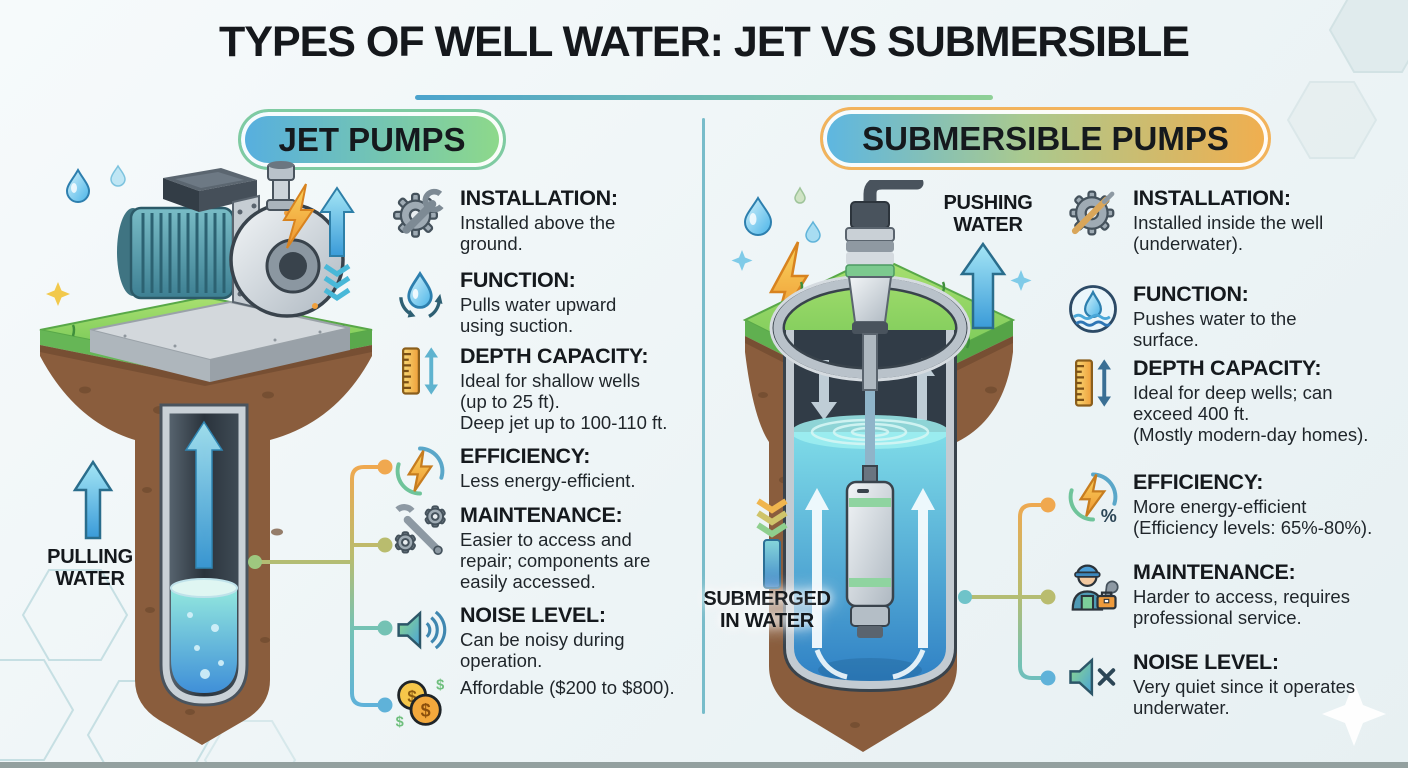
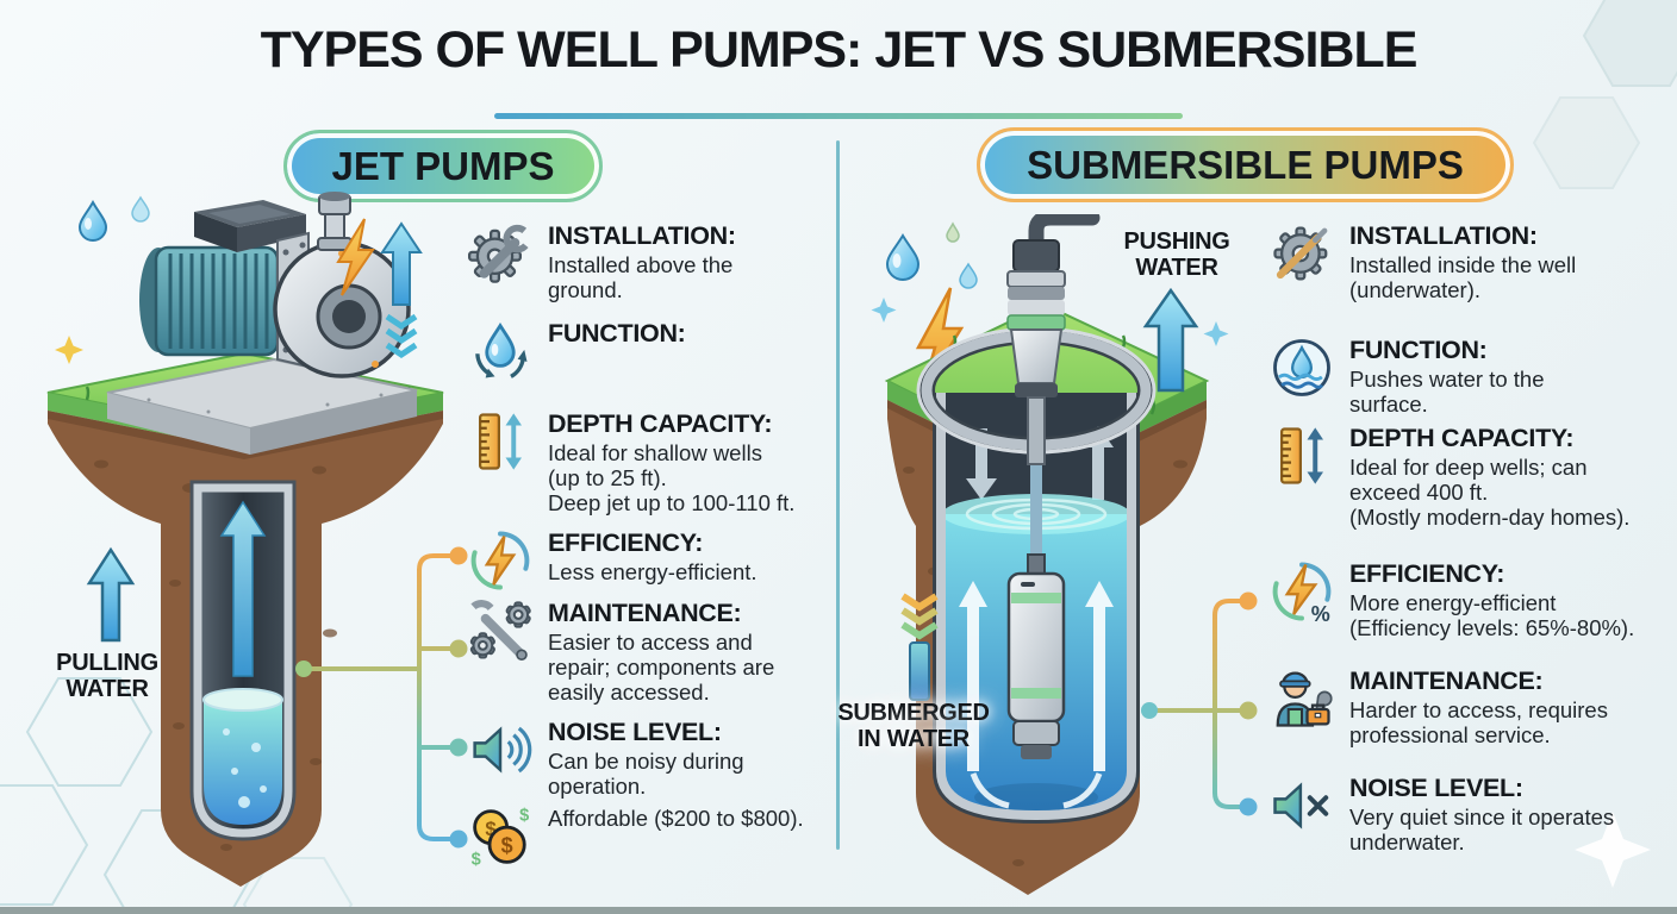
- TYPES OF WELL WATER: JET VS SUBMERSIBLE
+ TYPES OF WELL PUMPS: JET VS SUBMERSIBLE
  JET PUMPS
  PULLING
  WATER
  INSTALLATION:
  Installed above the
  ground.
  FUNCTION:
- Pulls water upward
- using suction.
  DEPTH CAPACITY:
  Ideal for shallow wells
  (up to 25 ft).
  Deep jet up to 100-110 ft.
  EFFICIENCY:
  Less energy-efficient.
  MAINTENANCE:
  Easier to access and
  repair; components are
  easily accessed.
  NOISE LEVEL:
  Can be noisy during
  operation.
  $
  $
  $
  $
  Affordable ($200 to $800).
  SUBMERSIBLE PUMPS
  PUSHING
  WATER
  SUBMERGED
  IN WATER
  INSTALLATION:
  Installed inside the well
  (underwater).
  FUNCTION:
  Pushes water to the
  surface.
  DEPTH CAPACITY:
  Ideal for deep wells; can
  exceed 400 ft.
  (Mostly modern-day homes).
  %
  EFFICIENCY:
  More energy-efficient
  (Efficiency levels: 65%-80%).
  MAINTENANCE:
  Harder to access, requires
  professional service.
  NOISE LEVEL:
  Very quiet since it operates
  underwater.
